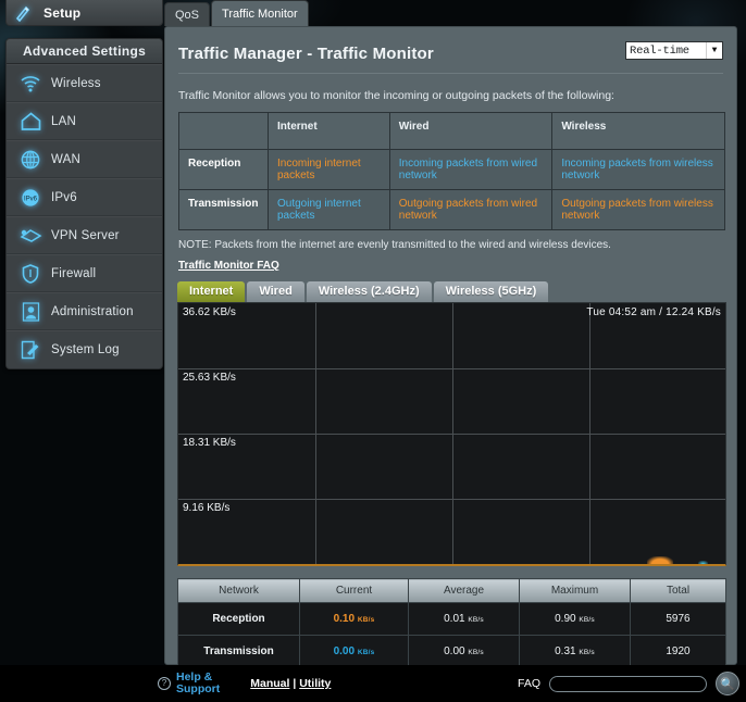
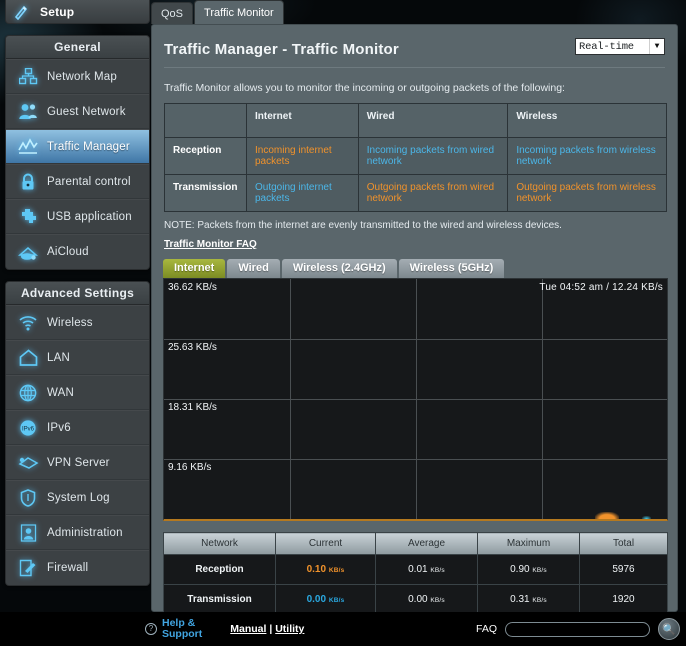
  Setup
+ General
+ Network Map
+ Guest Network
+ Traffic Manager
+ Parental control
+ USB application
+ AiCloud
  Advanced Settings
  Wireless
  LAN
  WAN
  IPv6
  VPN Server
- Firewall
+ System Log
  Administration
- System Log
+ Firewall
  QoS
  Traffic Monitor
  Traffic Manager - Traffic Monitor
  Real-time
  ▼
  Traffic Monitor allows you to monitor the incoming or outgoing packets of the following:
  	Internet	Wired	Wireless
  Reception	Incoming internet packets	Incoming packets from wired network	Incoming packets from wireless network
  Transmission	Outgoing internet packets	Outgoing packets from wired network	Outgoing packets from wireless network
  NOTE: Packets from the internet are evenly transmitted to the wired and wireless devices.
  Traffic Monitor FAQ
  Internet
  Wired
  Wireless (2.4GHz)
  Wireless (5GHz)
  36.62 KB/s
  25.63 KB/s
  18.31 KB/s
  9.16 KB/s
  Tue 04:52 am / 12.24 KB/s
  Network	Current	Average	Maximum	Total
  Transmission	0.00	0.00	0.31	1920
  ?
  Help &
  Support
  Manual | Utility
  FAQ
  🔍
